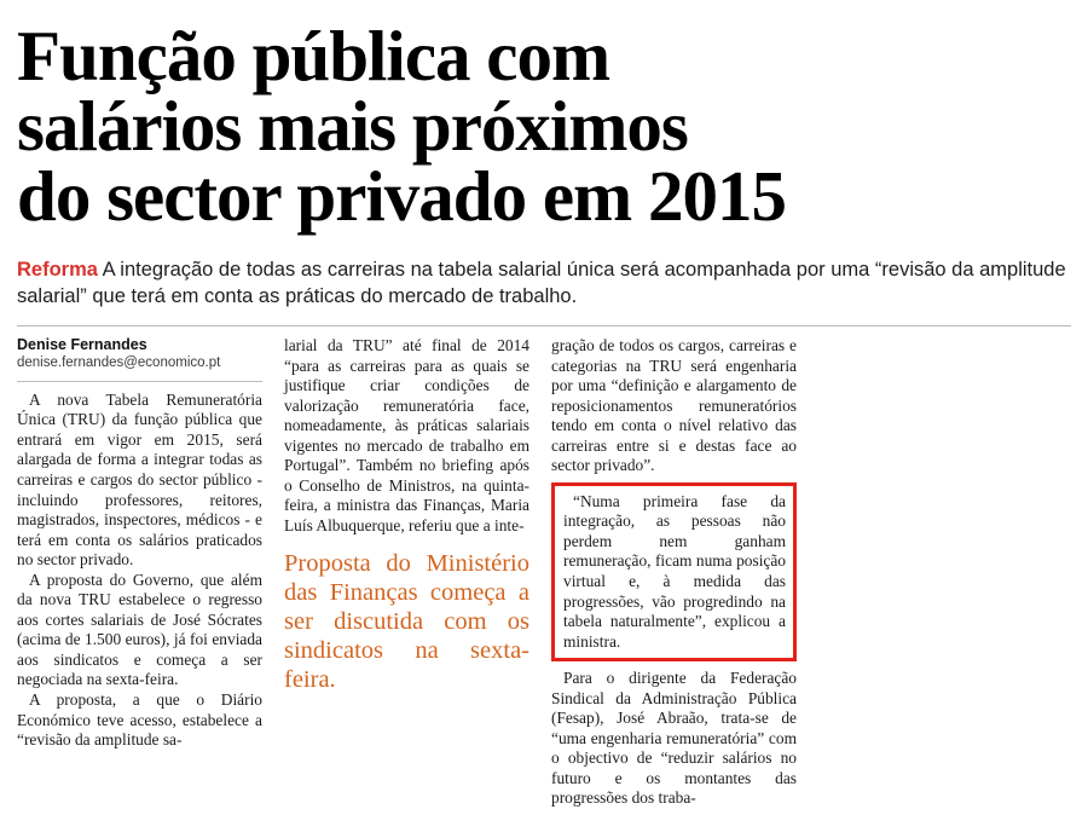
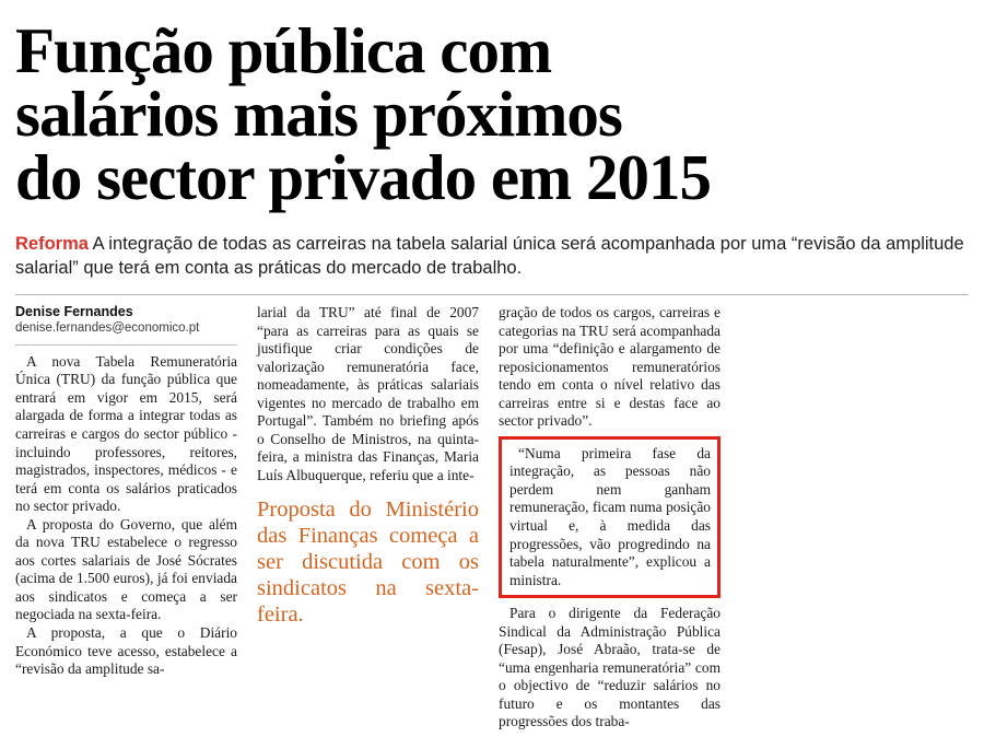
  Função pública com
  salários mais próximos
  do sector privado em 2015
  Reforma A integração de todas as carreiras na tabela salarial única será acompanhada por uma “revisão da amplitude salarial” que terá em conta as práticas do mercado de trabalho.
  Denise Fernandes
  denise.fernandes@economico.pt
  A nova Tabela Remuneratória Única (TRU) da função pública que entrará em vigor em 2015, será alargada de forma a integrar todas as carreiras e cargos do sector público - incluindo professores, reitores, magistrados, inspectores, médicos - e terá em conta os salários praticados no sector privado.
  A proposta do Governo, que além da nova TRU estabelece o regresso aos cortes salariais de José Sócrates (acima de 1.500 euros), já foi enviada aos sindicatos e começa a ser negociada na sexta-feira.
  A proposta, a que o Diário Económico teve acesso, estabelece a “revisão da amplitude sa-
- larial da TRU” até final de 2014 “para as carreiras para as quais se justifique criar condições de valorização remuneratória face, nomeadamente, às práticas salariais vigentes no mercado de trabalho em Portugal”. Também no briefing após o Conselho de Ministros, na quinta-feira, a ministra das Finanças, Maria Luís Albuquerque, referiu que a inte-
+ larial da TRU” até final de 2007 “para as carreiras para as quais se justifique criar condições de valorização remuneratória face, nomeadamente, às práticas salariais vigentes no mercado de trabalho em Portugal”. Também no briefing após o Conselho de Ministros, na quinta-feira, a ministra das Finanças, Maria Luís Albuquerque, referiu que a inte-
  Proposta do Ministério das Finanças começa a ser discutida com os sindicatos na sexta-feira.
- gração de todos os cargos, carreiras e categorias na TRU será engenharia por uma “definição e alargamento de reposicionamentos remuneratórios tendo em conta o nível relativo das carreiras entre si e destas face ao sector privado”.
+ gração de todos os cargos, carreiras e categorias na TRU será acompanhada por uma “definição e alargamento de reposicionamentos remuneratórios tendo em conta o nível relativo das carreiras entre si e destas face ao sector privado”.
  “Numa primeira fase da integração, as pessoas não perdem nem ganham remuneração, ficam numa posição virtual e, à medida das progressões, vão progredindo na tabela naturalmente”, explicou a ministra.
  Para o dirigente da Federação Sindical da Administração Pública (Fesap), José Abraão, trata-se de “uma engenharia remuneratória” com o objectivo de “reduzir salários no futuro e os montantes das progressões dos traba-
